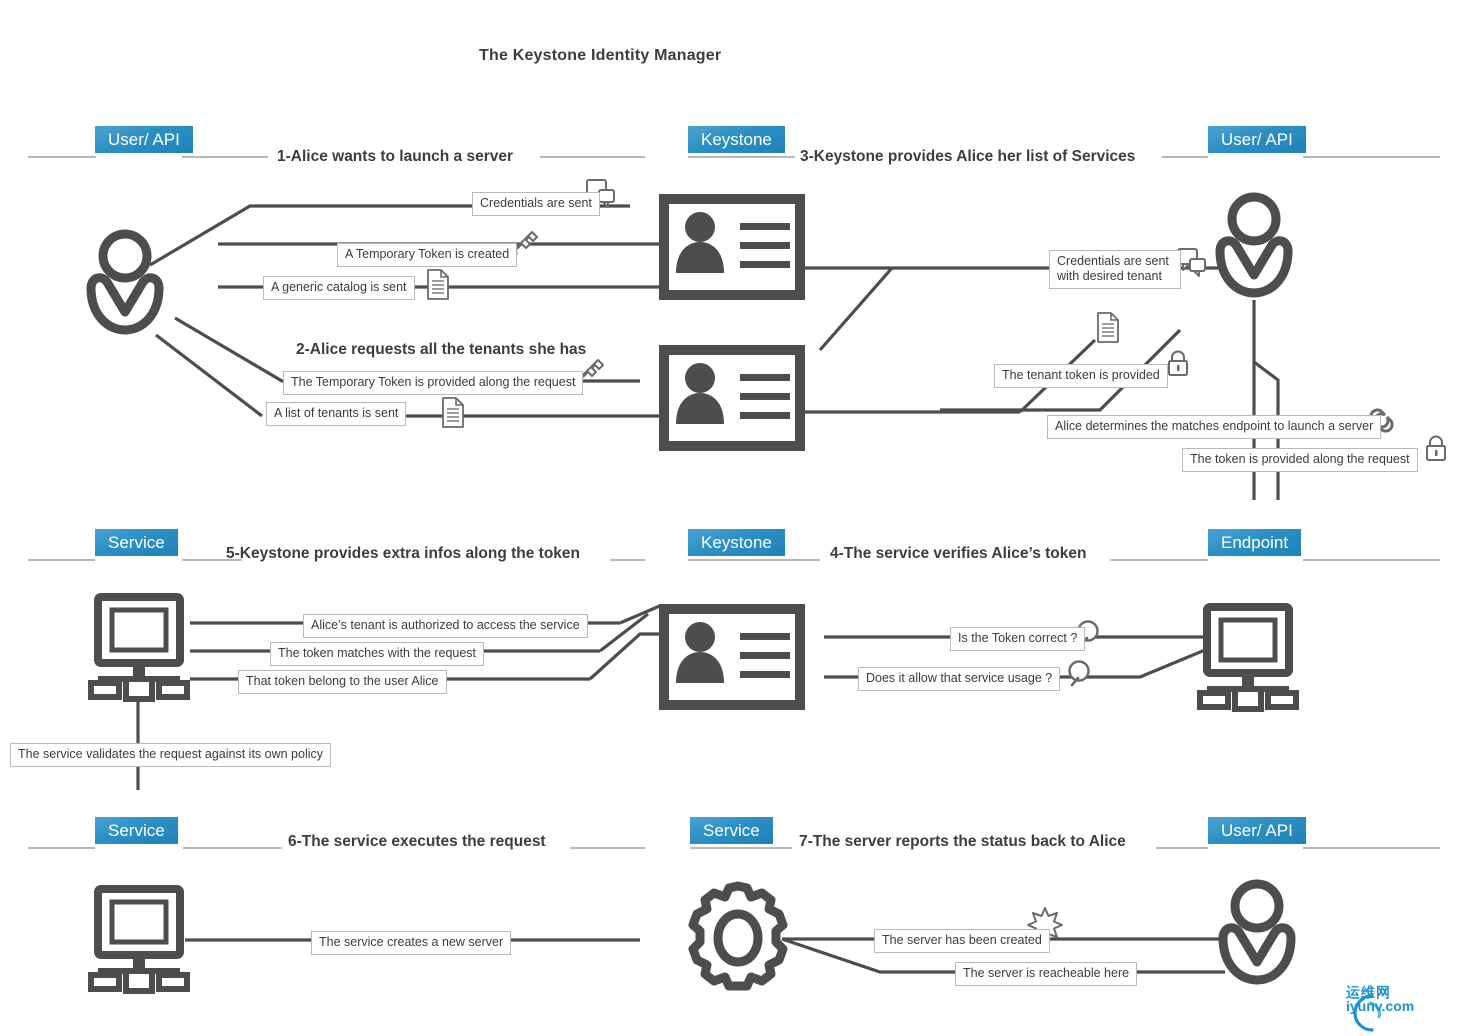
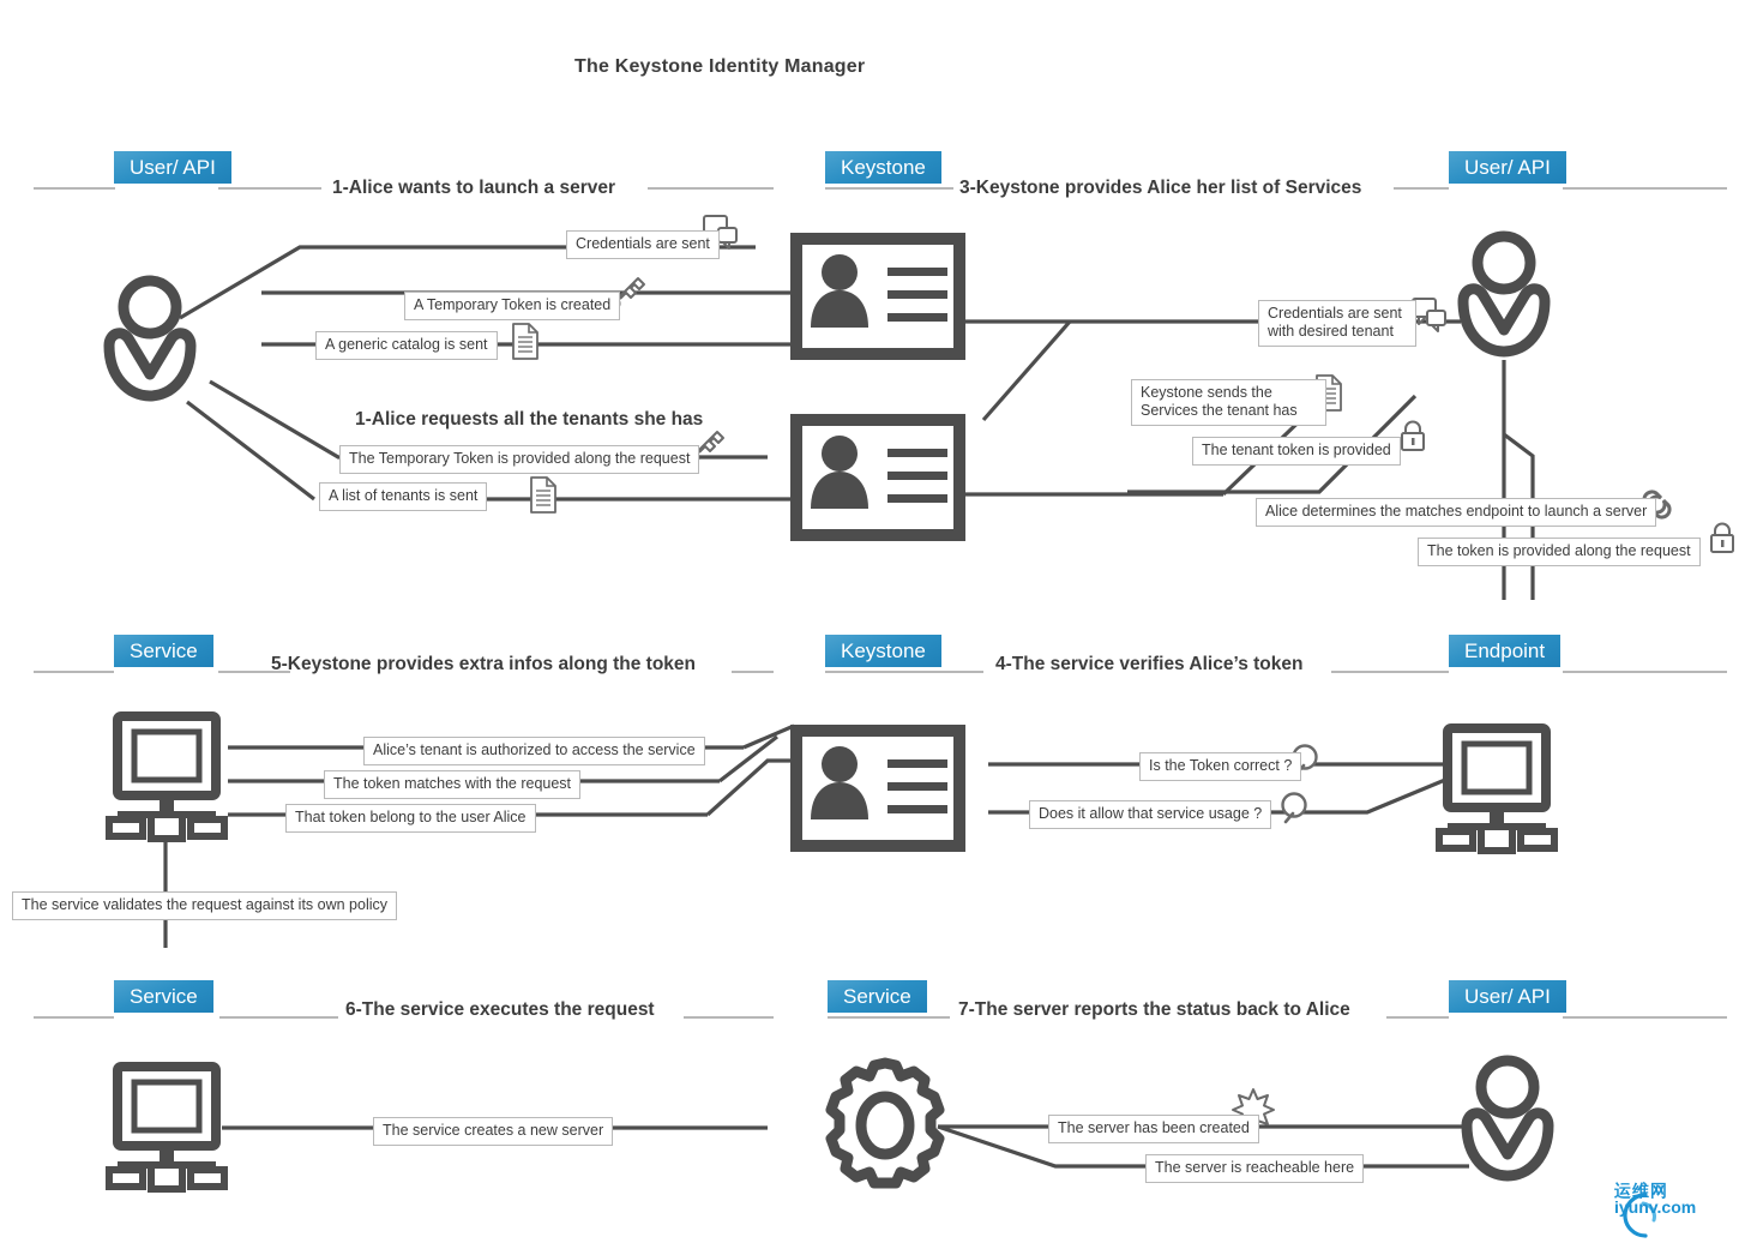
  The Keystone Identity Manager
  User/ API
  Keystone
  User/ API
  Service
  Keystone
  Endpoint
  Service
  Service
  User/ API
  1-Alice wants to launch a server
  3-Keystone provides Alice her list of Services
- 2-Alice requests all the tenants she has
+ 1-Alice requests all the tenants she has
  5-Keystone provides extra infos along the token
  4-The service verifies Alice’s token
  6-The service executes the request
  7-The server reports the status back to Alice
  Credentials are sent
  A Temporary Token is created
  A generic catalog is sent
  The Temporary Token is provided along the request
  A list of tenants is sent
  Credentials are sent
  with desired tenant
+ Keystone sends the
+ Services the tenant has
  The tenant token is provided
  Alice determines the matches endpoint to launch a server
  The token is provided along the request
  Alice’s tenant is authorized to access the service
  The token matches with the request
  That token belong to the user Alice
  The service validates the request against its own policy
  Is the Token correct ?
  Does it allow that service usage ?
  The service creates a new server
  The server has been created
  The server is reacheable here
  运维网
  iyunv.com
